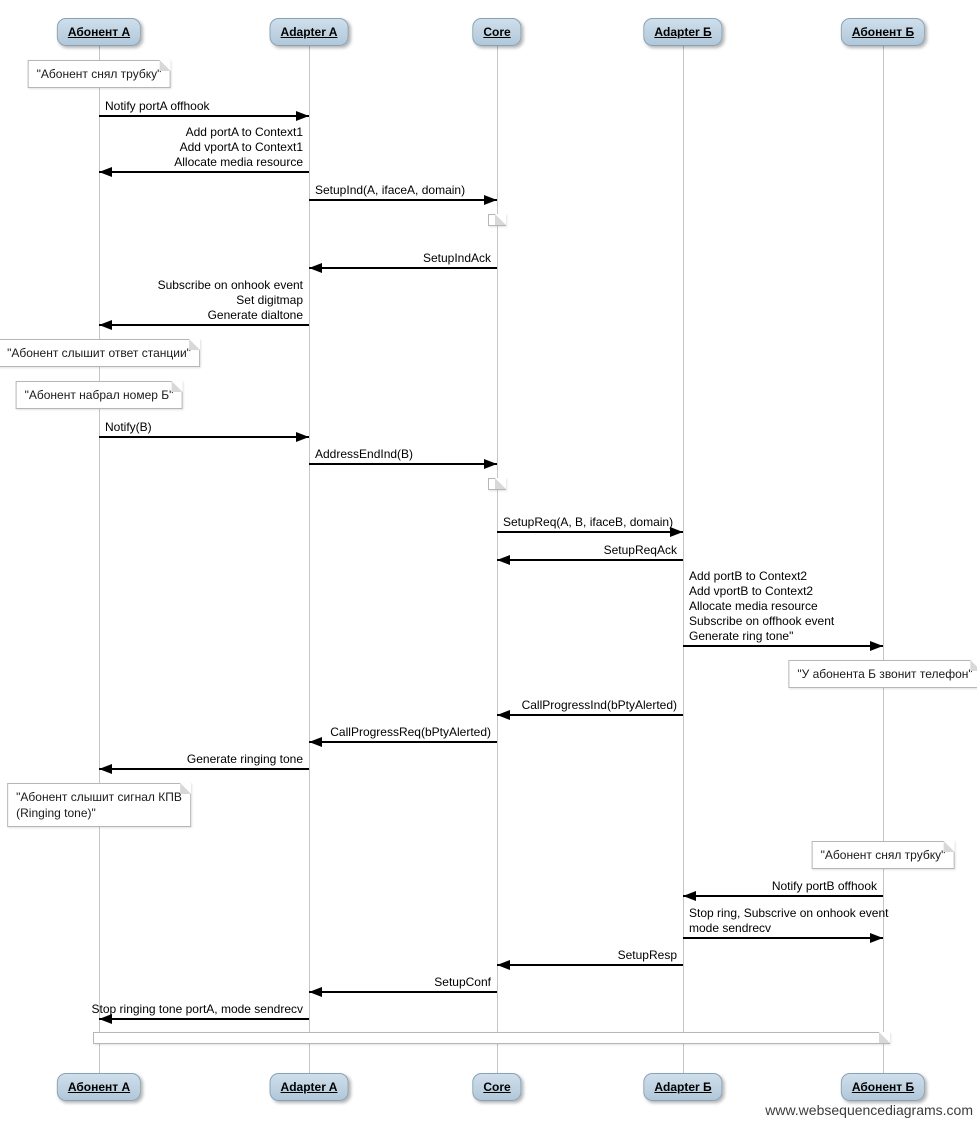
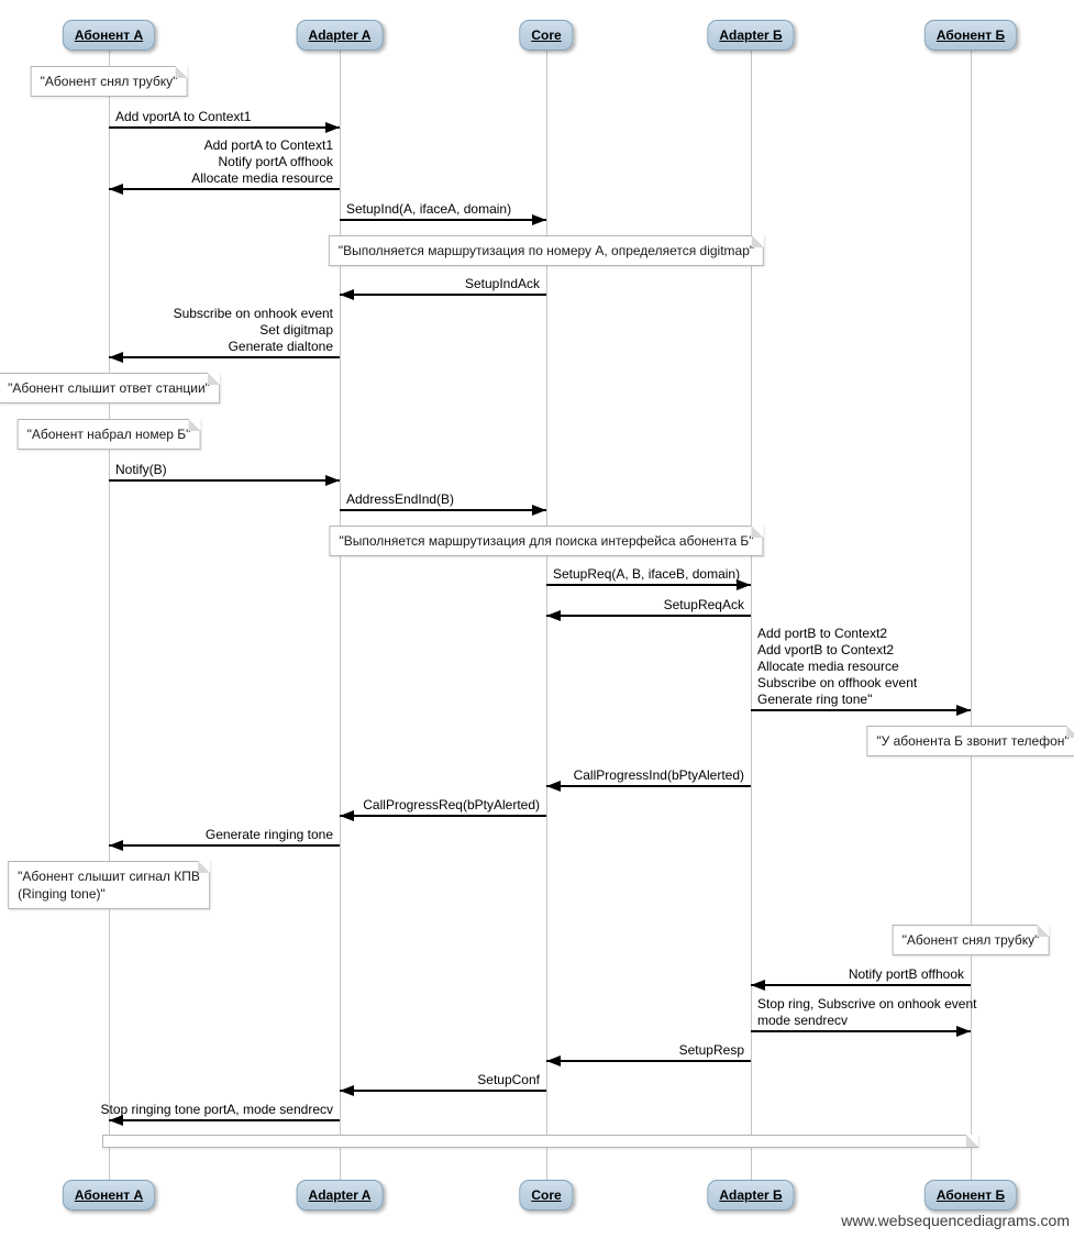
  "Абонент снял трубку"
- Notify portA offhook
+ Add vportA to Context1
  Add portA to Context1
- Add vportA to Context1
+ Notify portA offhook
  Allocate media resource
  SetupInd(A, ifaceA, domain)
+ "Выполняется маршрутизация по номеру А, определяется digitmap"
  SetupIndAck
  Subscribe on onhook event
  Set digitmap
  Generate dialtone
  "Абонент слышит ответ станции"
  "Абонент набрал номер Б"
  Notify(B)
  AddressEndInd(B)
+ "Выполняется маршрутизация для поиска интерфейса абонента Б"
  SetupReq(A, B, ifaceB, domain)
  SetupReqAck
  Add portB to Context2
  Add vportB to Context2
  Allocate media resource
  Subscribe on offhook event
  Generate ring tone"
  "У абонента Б звонит телефон"
  CallProgressInd(bPtyAlerted)
  CallProgressReq(bPtyAlerted)
  Generate ringing tone
  "Абонент слышит сигнал КПВ
  (Ringing tone)"
  "Абонент снял трубку"
  Notify portB offhook
  Stop ring, Subscrive on onhook event
  mode sendrecv
  SetupResp
  SetupConf
  Stop ringing tone portA, mode sendrecv
  Абонент А
  Adapter A
  Core
  Adapter Б
  Абонент Б
  Абонент А
  Adapter A
  Core
  Adapter Б
  Абонент Б
  www.websequencediagrams.com
